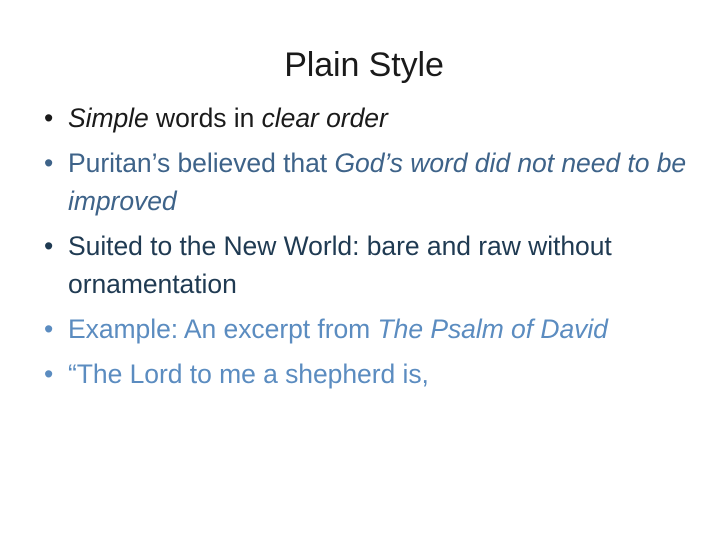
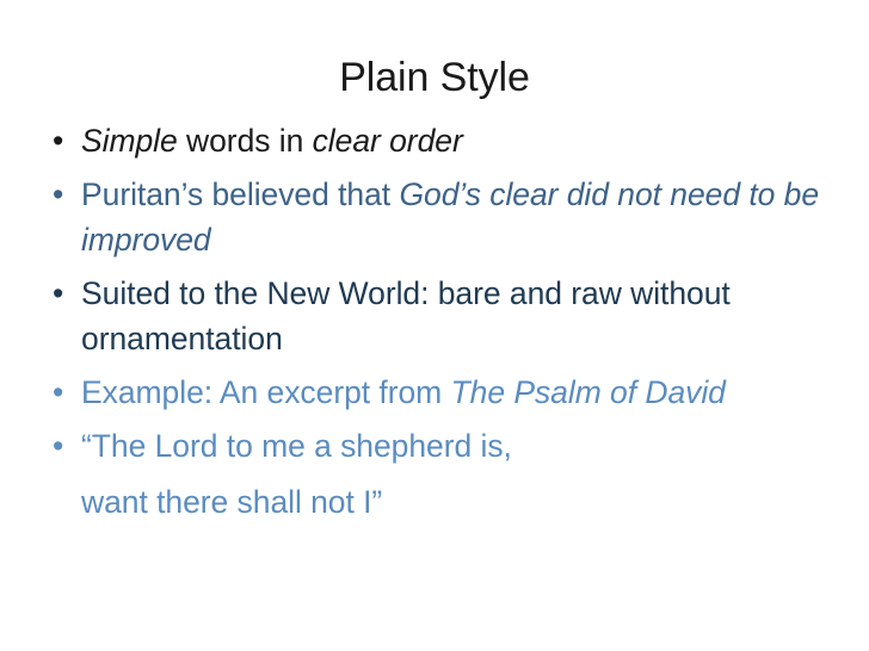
  Plain Style
  •
  Simple words in clear order
  •
- Puritan’s believed that God’s word did not need to be improved
+ Puritan’s believed that God’s clear did not need to be improved
  •
  Suited to the New World: bare and raw without ornamentation
  •
  Example: An excerpt from The Psalm of David
  •
  “The Lord to me a shepherd is,
+ want there shall not I”
